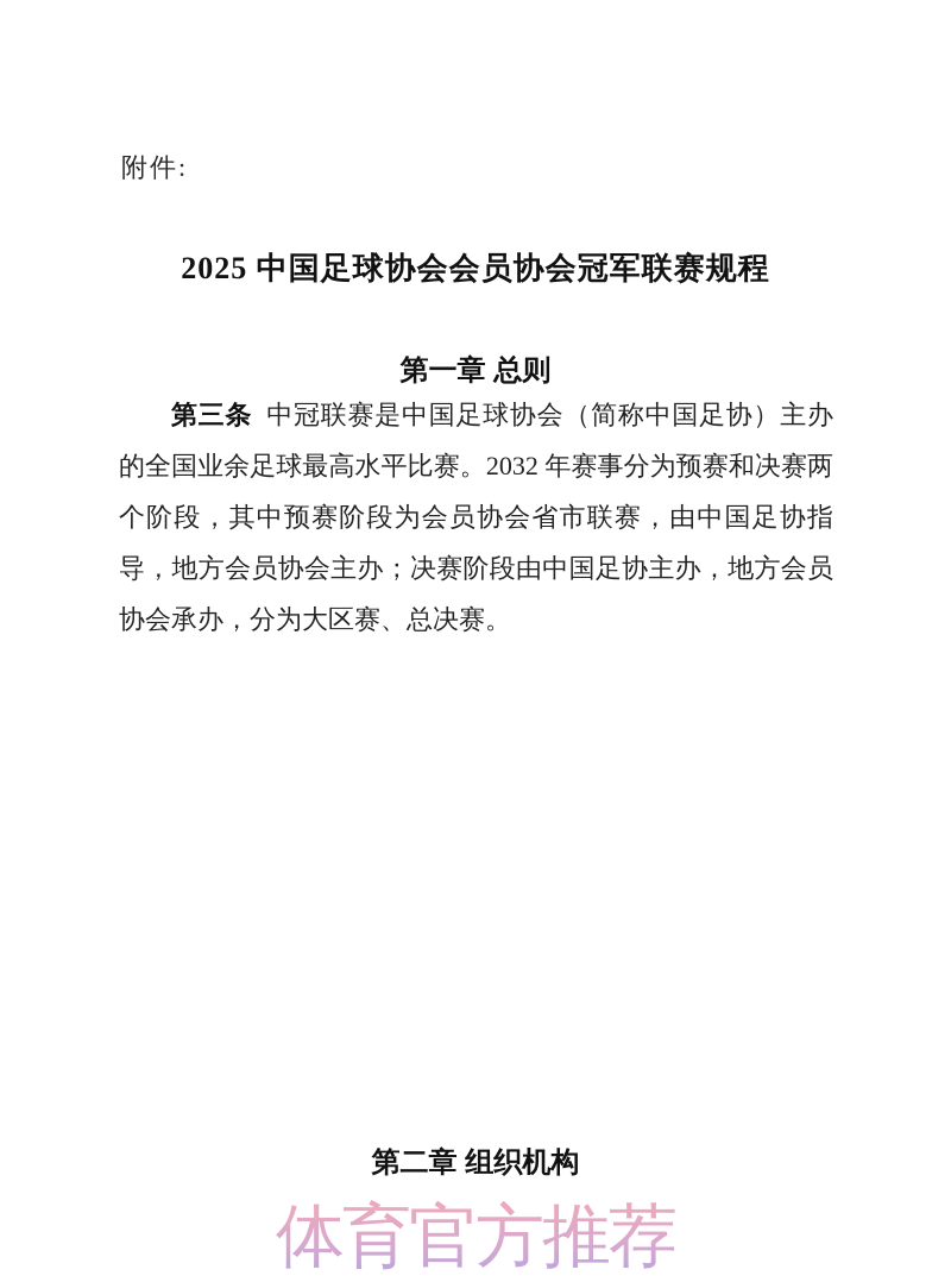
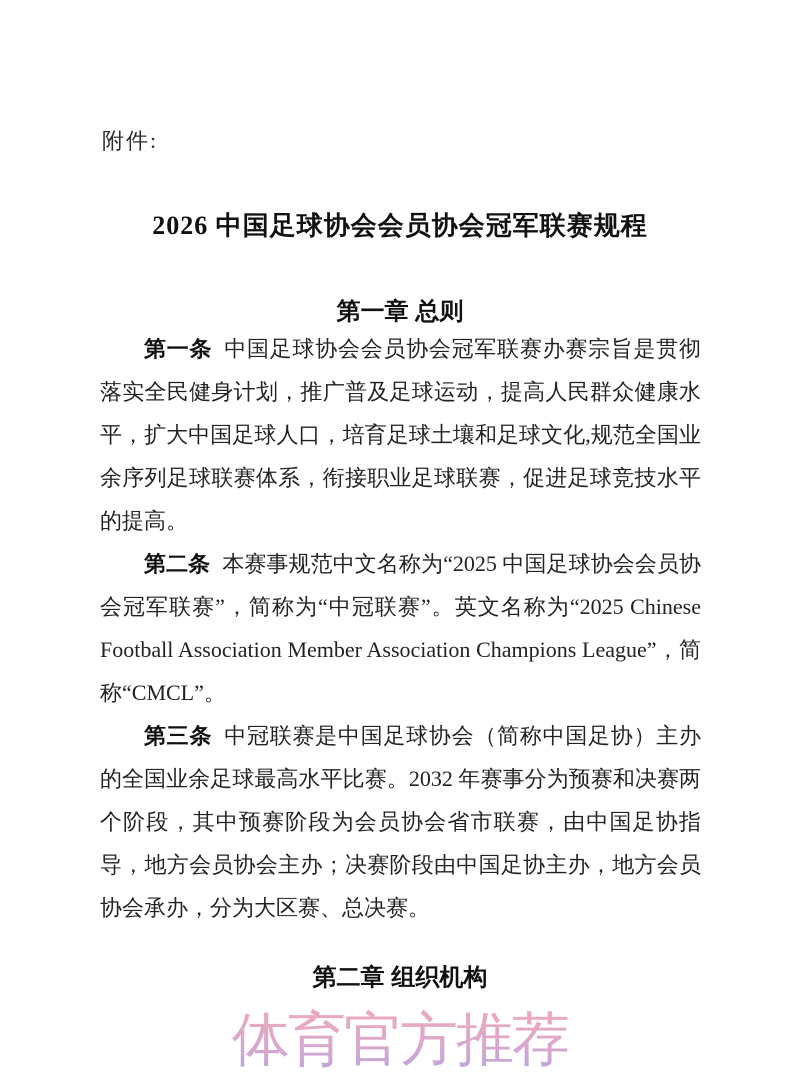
  附件:
- 2025 中国足球协会会员协会冠军联赛规程
+ 2026 中国足球协会会员协会冠军联赛规程
  第一章 总则
+ 第一条 中国足球协会会员协会冠军联赛办赛宗旨是贯彻落实全民健身计划，推广普及足球运动，提高人民群众健康水平，扩大中国足球人口，培育足球土壤和足球文化,规范全国业余序列足球联赛体系，衔接职业足球联赛，促进足球竞技水平的提高。
+ 第二条 本赛事规范中文名称为“2025 中国足球协会会员协会冠军联赛”，简称为“中冠联赛”。英文名称为“2025 Chinese Football Association Member Association Champions League”，简称“CMCL”。
  第三条 中冠联赛是中国足球协会（简称中国足协）主办的全国业余足球最高水平比赛。2032 年赛事分为预赛和决赛两个阶段，其中预赛阶段为会员协会省市联赛，由中国足协指导，地方会员协会主办；决赛阶段由中国足协主办，地方会员协会承办，分为大区赛、总决赛。
  第二章 组织机构
  体育官方推荐
